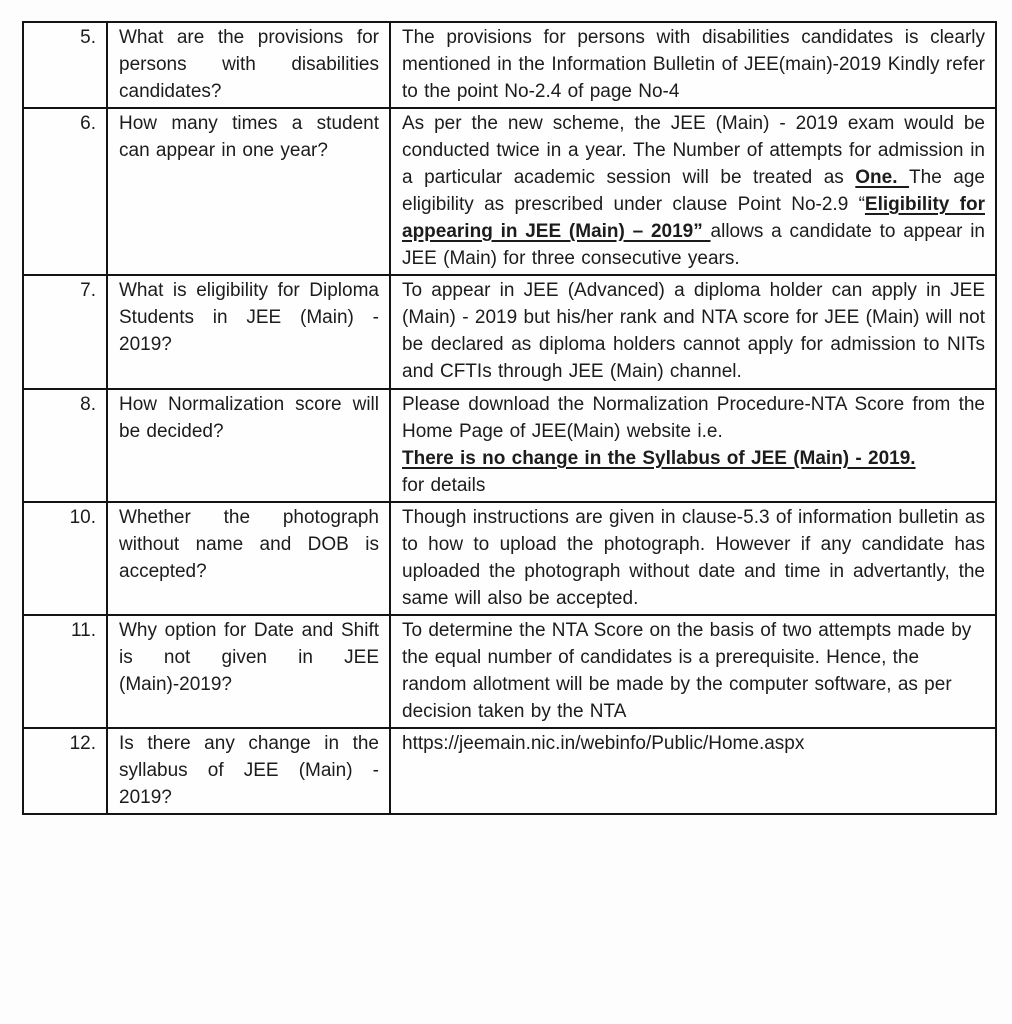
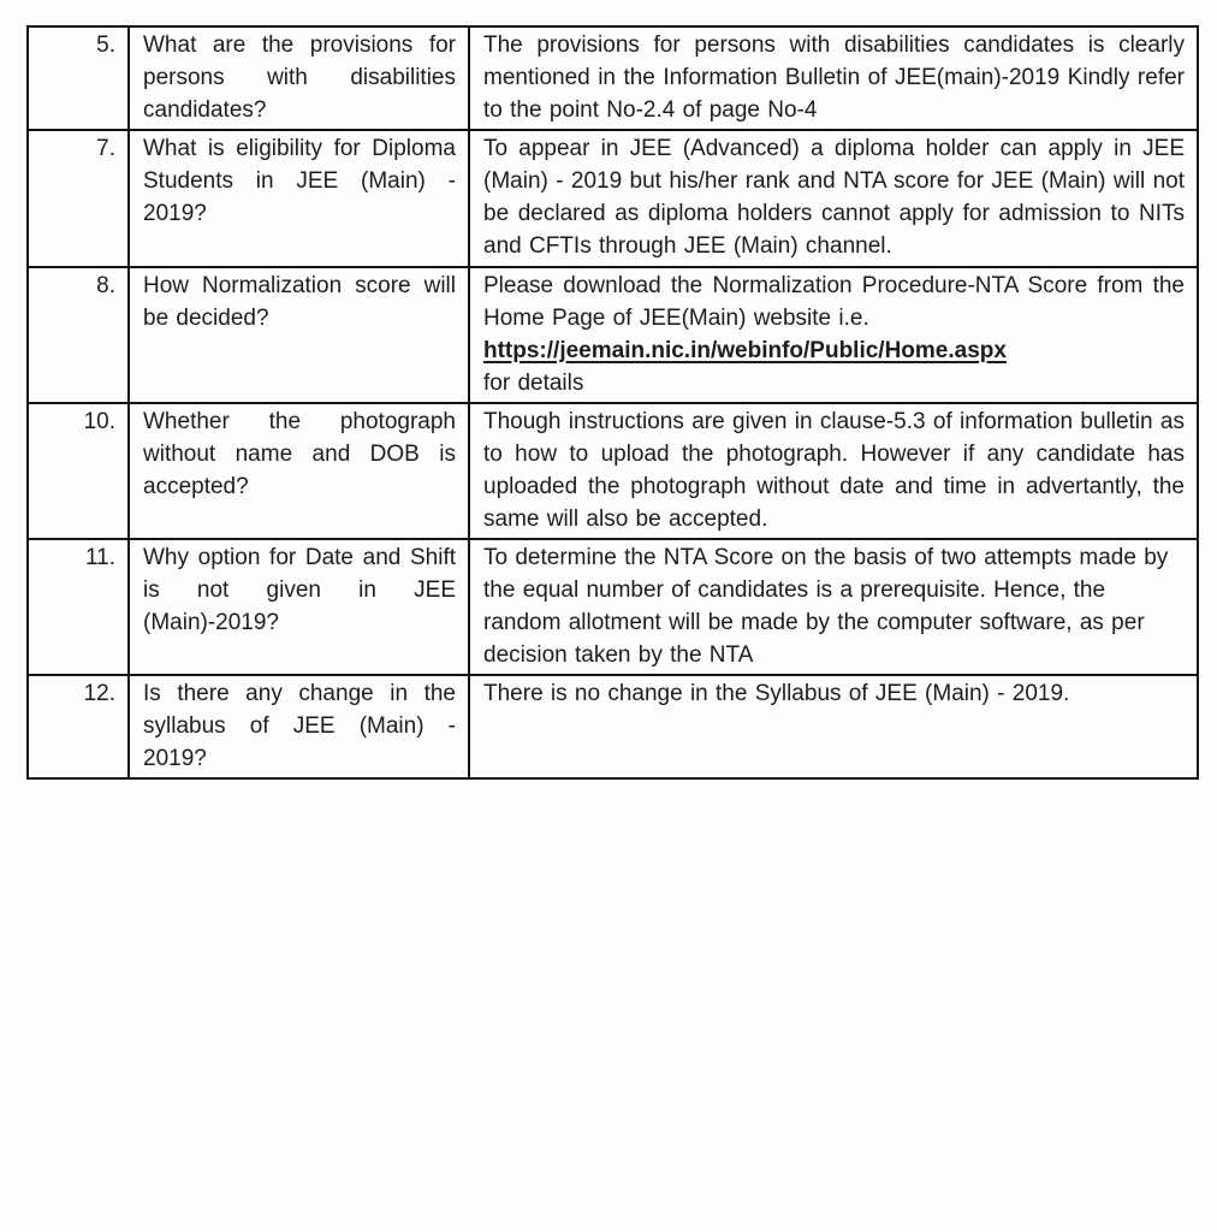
  5.	What are the provisions for persons with disabilities candidates?	The provisions for persons with disabilities candidates is clearly mentioned in the Information Bulletin of JEE(main)-2019 Kindly refer to the point No-2.4 of page No-4
- 6.	How many times a student can appear in one year?	As per the new scheme, the JEE (Main) - 2019 exam would be conducted twice in a year. The Number of attempts for admission in a particular academic session will be treated as One. The age eligibility as prescribed under clause Point No-2.9 “Eligibility for appearing in JEE (Main) – 2019” allows a candidate to appear in JEE (Main) for three consecutive years.
  7.	What is eligibility for Diploma Students in JEE (Main) - 2019?	To appear in JEE (Advanced) a diploma holder can apply in JEE (Main) - 2019 but his/her rank and NTA score for JEE (Main) will not be declared as diploma holders cannot apply for admission to NITs and CFTIs through JEE (Main) channel.
- 8.	How Normalization score will be decided?	Please download the Normalization Procedure-NTA Score from the Home Page of JEE(Main) website i.e.There is no change in the Syllabus of JEE (Main) - 2019.for details
+ 8.	How Normalization score will be decided?	Please download the Normalization Procedure-NTA Score from the Home Page of JEE(Main) website i.e.https://jeemain.nic.in/webinfo/Public/Home.aspxfor details
  10.	Whether the photograph without name and DOB is accepted?	Though instructions are given in clause-5.3 of information bulletin as to how to upload the photograph. However if any candidate has uploaded the photograph without date and time in advertantly, the same will also be accepted.
  11.	Why option for Date and Shift is not given in JEE (Main)-2019?	To determine the NTA Score on the basis of two attempts made by the equal number of candidates is a prerequisite. Hence, the random allotment will be made by the computer software, as per decision taken by the NTA
- 12.	Is there any change in the syllabus of JEE (Main) - 2019?	https://jeemain.nic.in/webinfo/Public/Home.aspx
+ 12.	Is there any change in the syllabus of JEE (Main) - 2019?	There is no change in the Syllabus of JEE (Main) - 2019.
